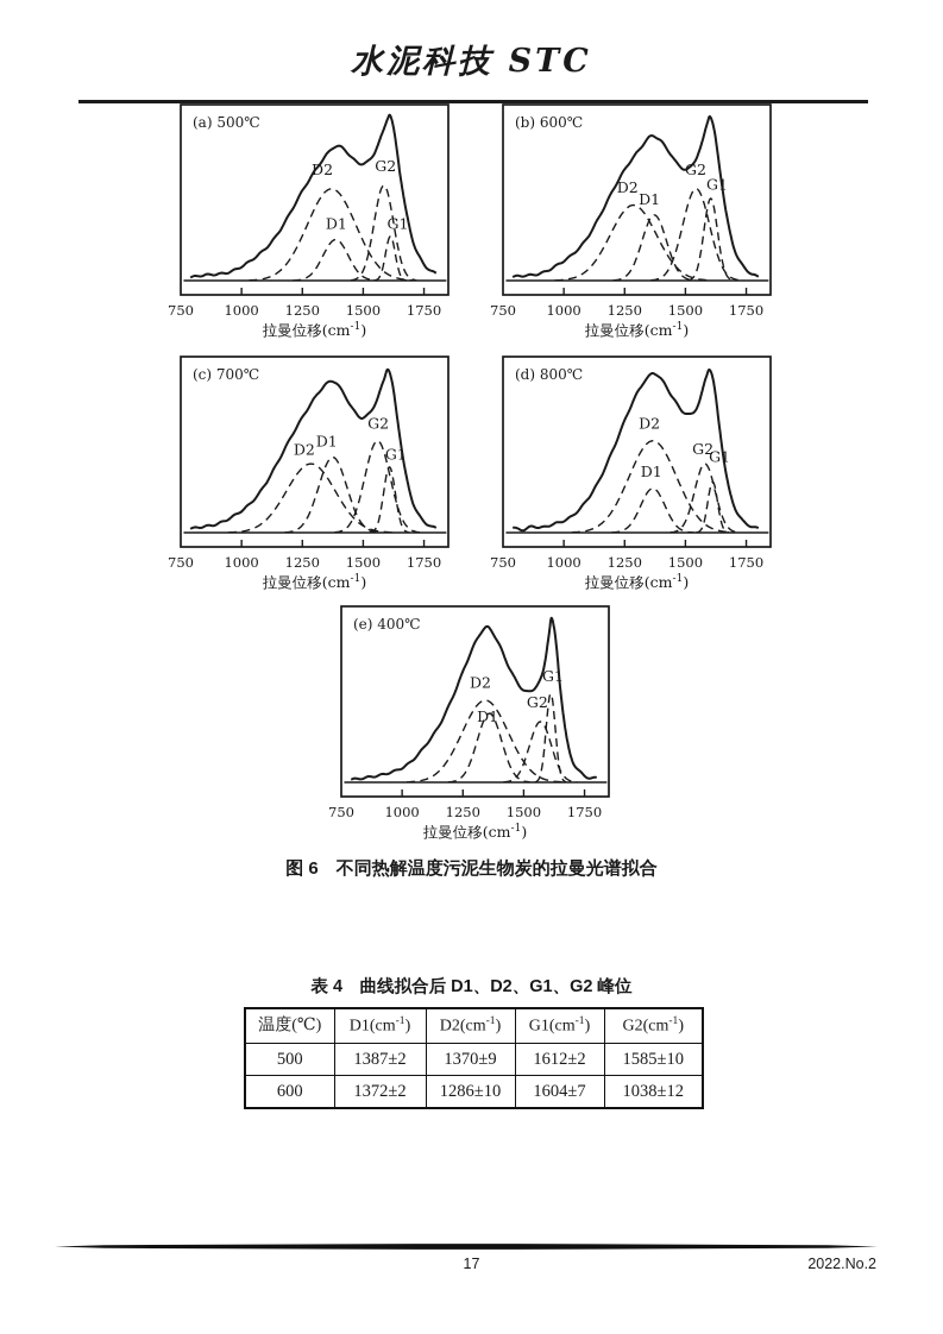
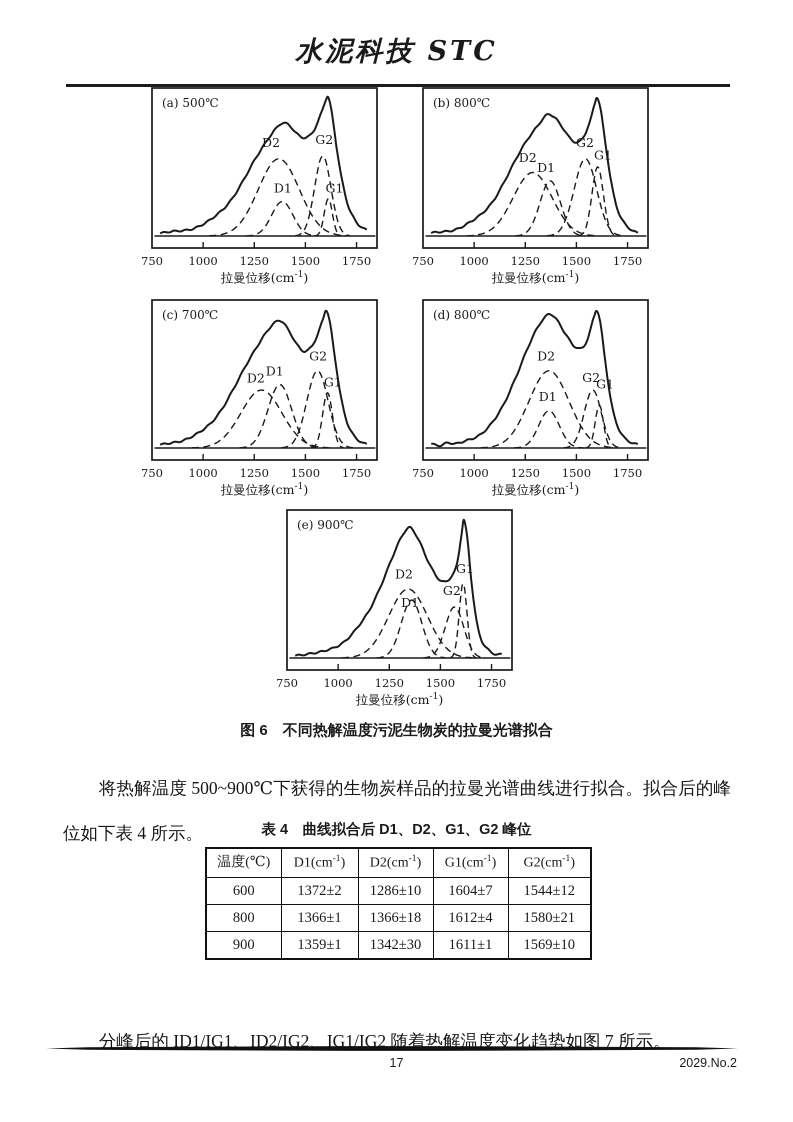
  水泥科技 STC
  (a) 500℃
  750
  1000
  1250
  1500
  1750
  拉曼位移(cm-1)
  D2
  D1
  G2
  G1
- (b) 600℃
+ (b) 800℃
  750
  1000
  1250
  1500
  1750
  拉曼位移(cm-1)
  D2
  D1
  G2
  (c) 700℃
  750
  1000
  1250
  1500
  1750
  拉曼位移(cm-1)
  D2
  D1
  G2
  (d) 800℃
  750
  1000
  1250
  1500
  1750
  拉曼位移(cm-1)
  D2
  D1
  G2
  G1
- (e) 400℃
+ (e) 900℃
  750
  1000
  1250
  1500
  1750
  拉曼位移(cm-1)
  D2
  D1
  G2
  图 6 不同热解温度污泥生物炭的拉曼光谱拟合
+ 将热解温度 500~900℃下获得的生物炭样品的拉曼光谱曲线进行拟合。拟合后的峰位如下表 4 所示。
  表 4 曲线拟合后 D1、D2、G1、G2 峰位
  温度(℃)	D1(cm-1)	D2(cm-1)	G1(cm-1)	G2(cm-1)
- 500	1387±2	1370±9	1612±2	1585±10
- 600	1372±2	1286±10	1604±7	1038±12
+ 600	1372±2	1286±10	1604±7	1544±12
+ 800	1366±1	1366±18	1612±4	1580±21
+ 900	1359±1	1342±30	1611±1	1569±10
+ 分峰后的 ID1/IG1、ID2/IG2、IG1/IG2 随着热解温度变化趋势如图 7 所示。
  17
- 2022.No.2
+ 2029.No.2
